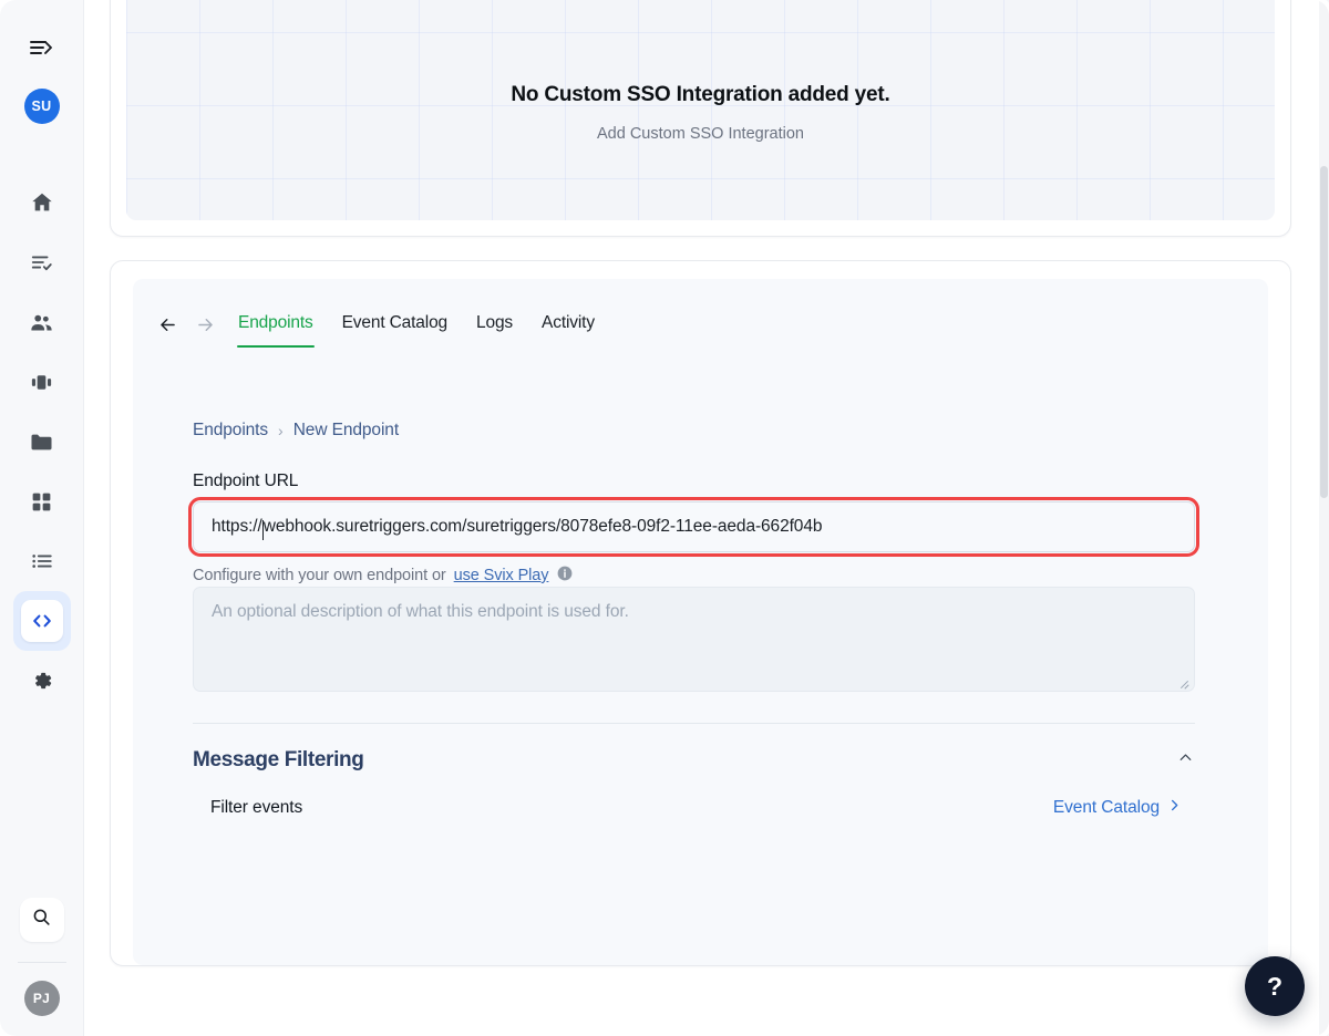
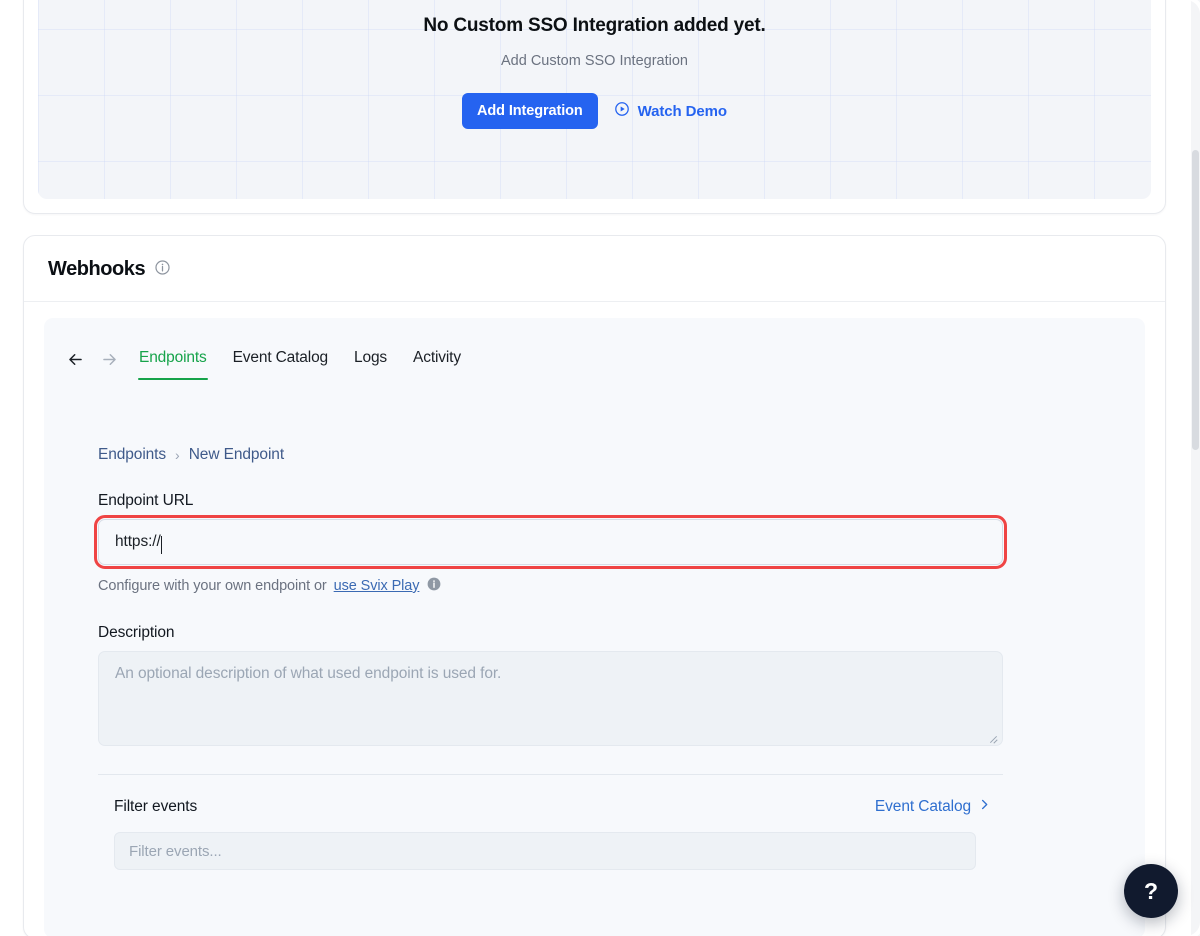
- SU
- PJ
  No Custom SSO Integration added yet.
  Add Custom SSO Integration
+ Add Integration
+ Watch Demo
+ Webhooks
  Endpoints
  Event Catalog
  Logs
  Activity
  Endpoints
  ›
  New Endpoint
  Endpoint URL
  https://
- webhook.suretriggers.com/suretriggers/8078efe8-09f2-11ee-aeda-662f04b
  Configure with your own endpoint or
  use Svix Play
+ Description
- An optional description of what this endpoint is used for.
+ An optional description of what used endpoint is used for.
- Message Filtering
  Filter events
  Event Catalog
+ Filter events...
  ?
